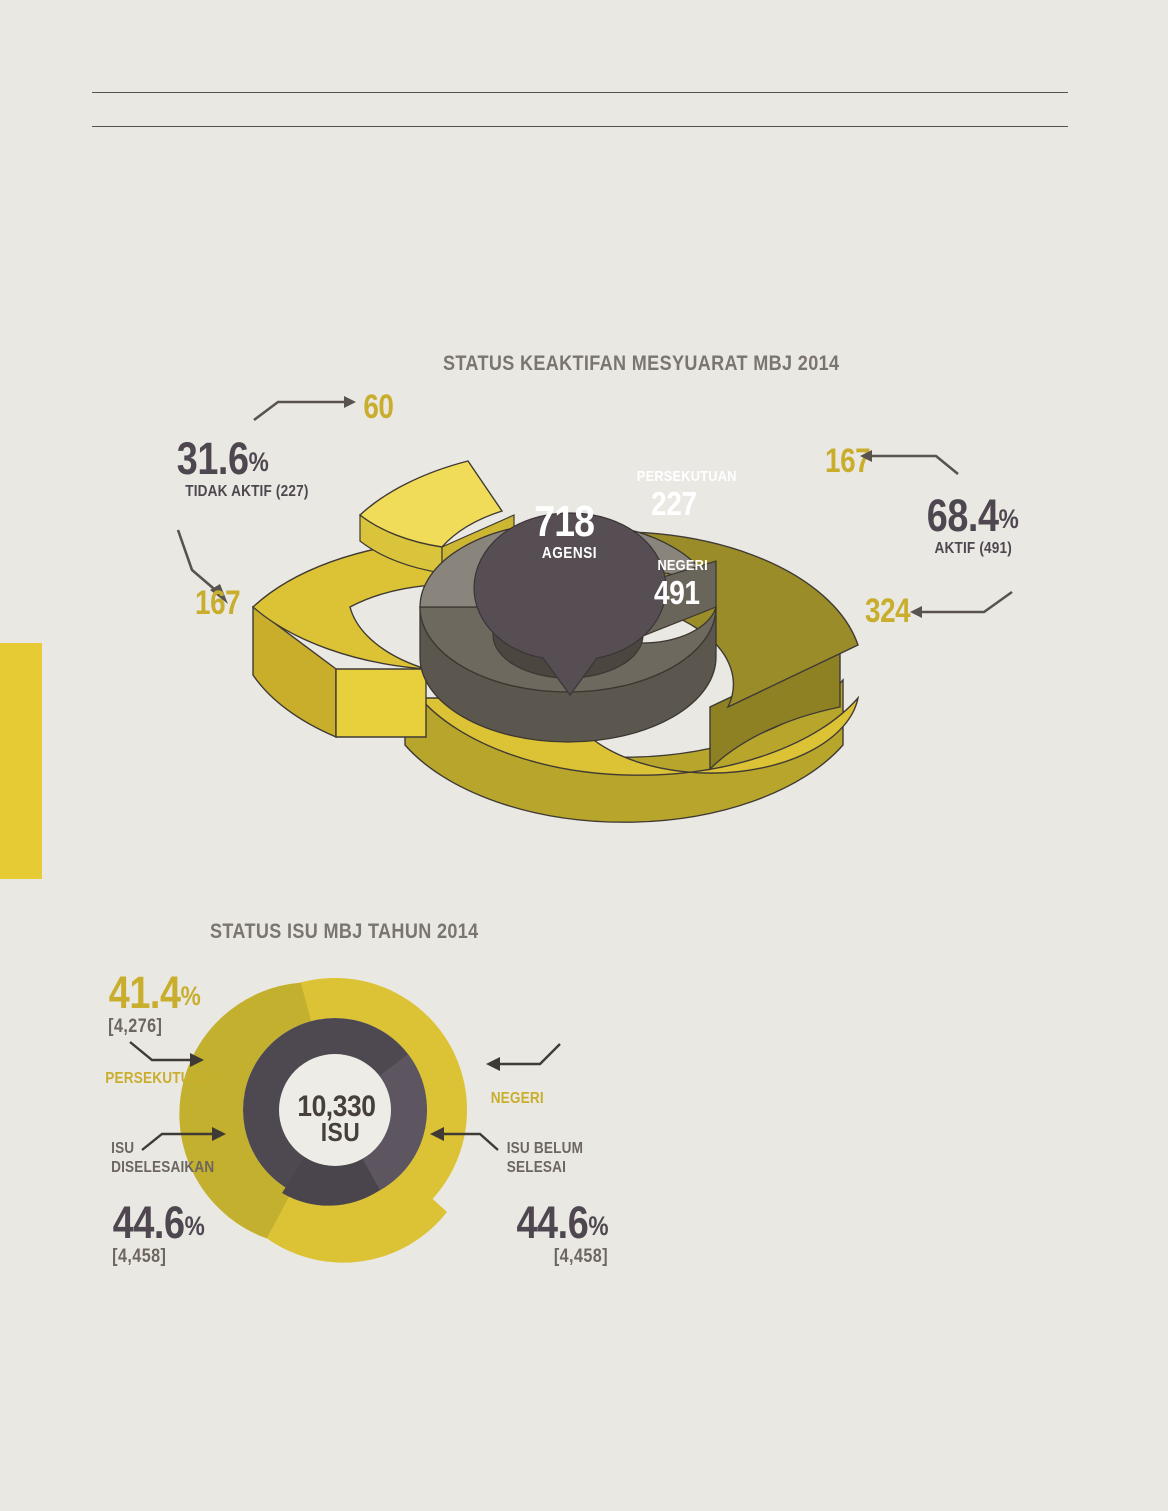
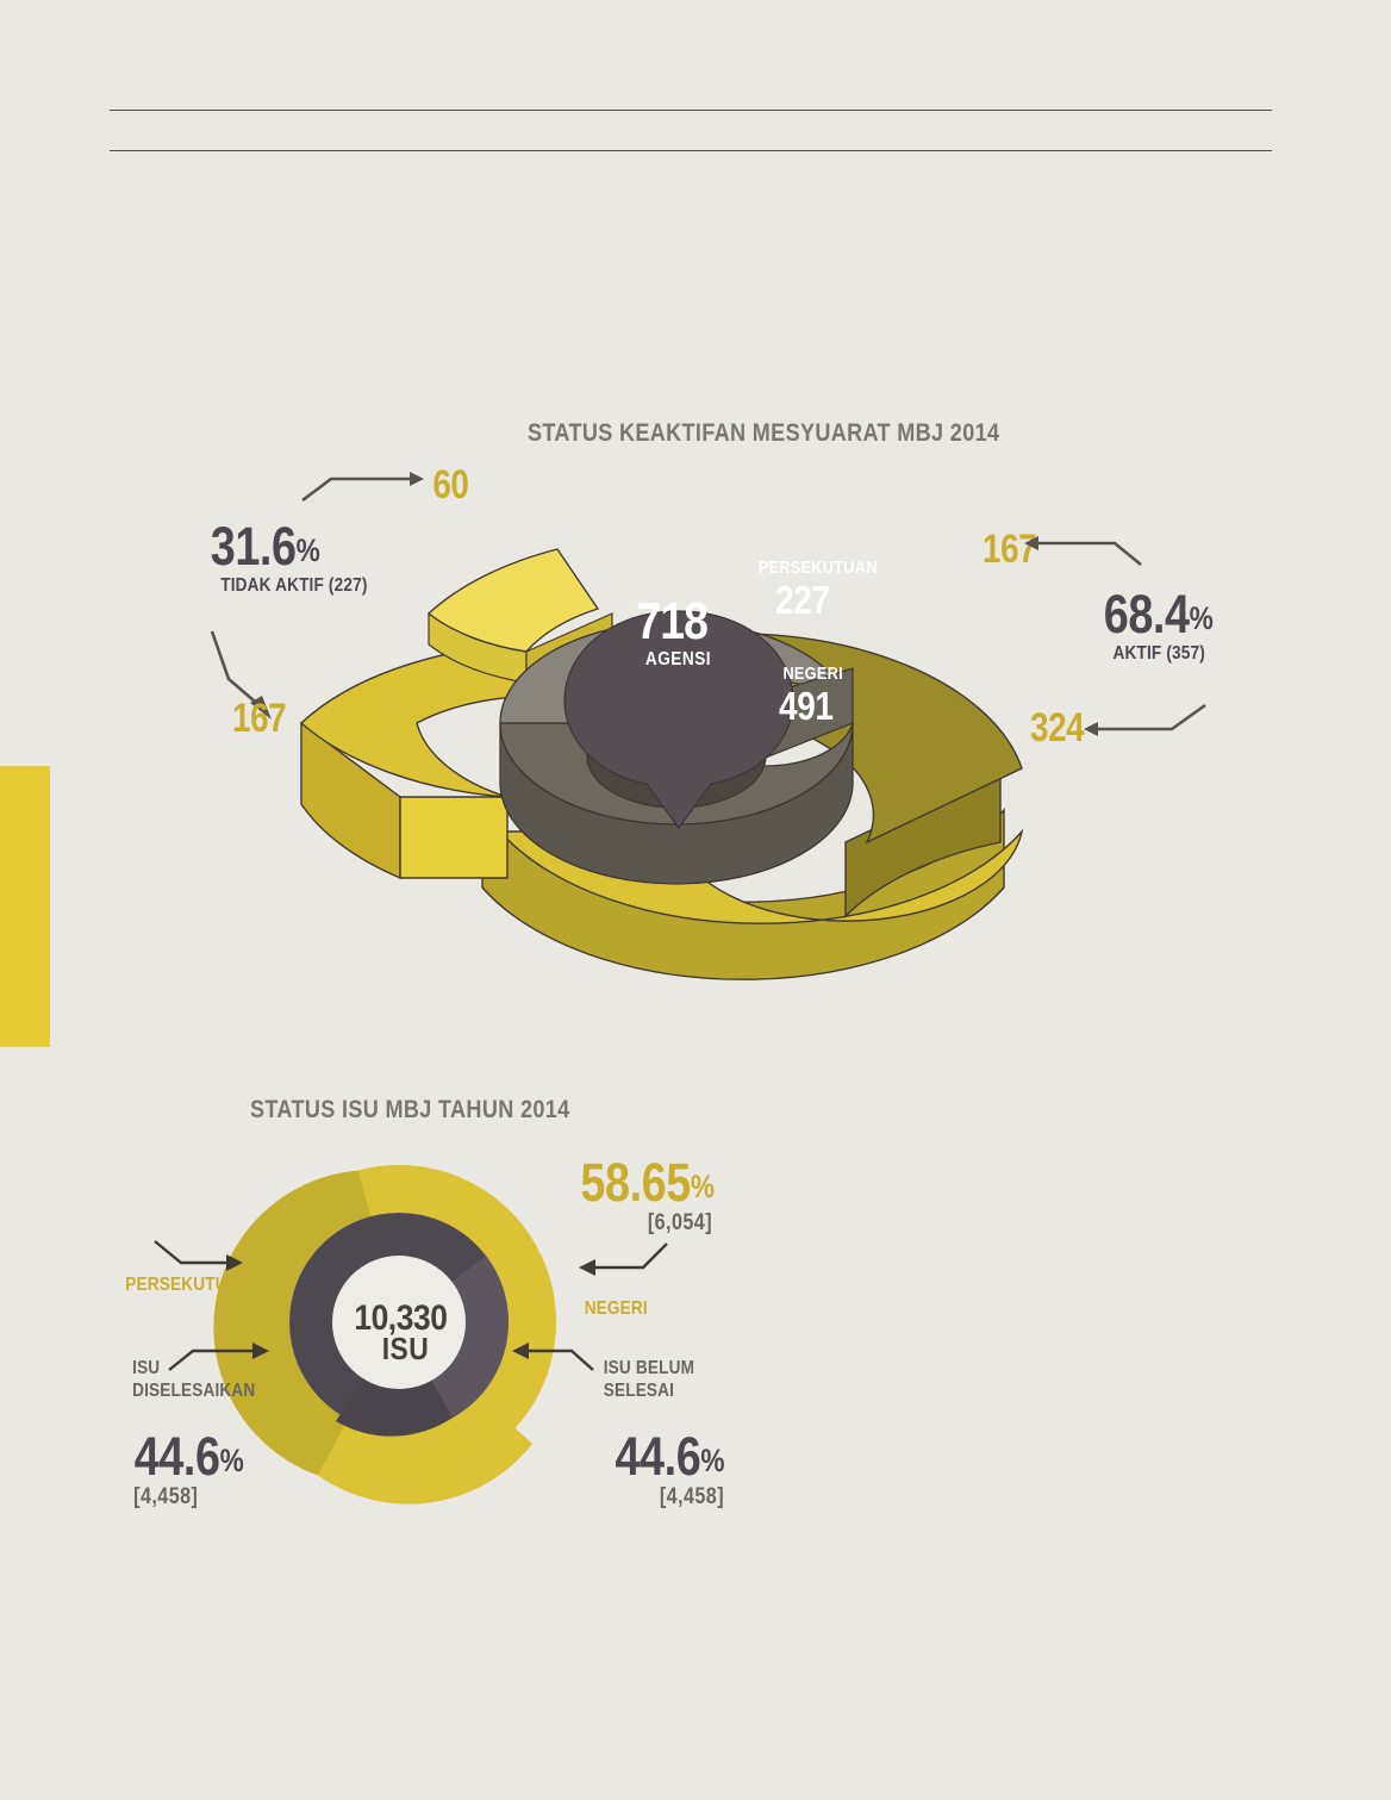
  STATUS KEAKTIFAN MESYUARAT MBJ 2014
  PERSEKUTUAN
  227
  NEGERI
  491
  718
  AGENSI
  60
  31.6%
  TIDAK AKTIF (227)
  167
  167
  68.4%
- AKTIF (491)
+ AKTIF (357)
  324
  STATUS ISU MBJ TAHUN 2014
  10,330
  ISU
- 41.4%
- [4,276]
  PERSEKUTUAN
+ 58.65%
+ [6,054]
  NEGERI
  ISU
  DISELESAIKAN
  44.6%
  [4,458]
  ISU BELUM
  SELESAI
  44.6%
  [4,458]
